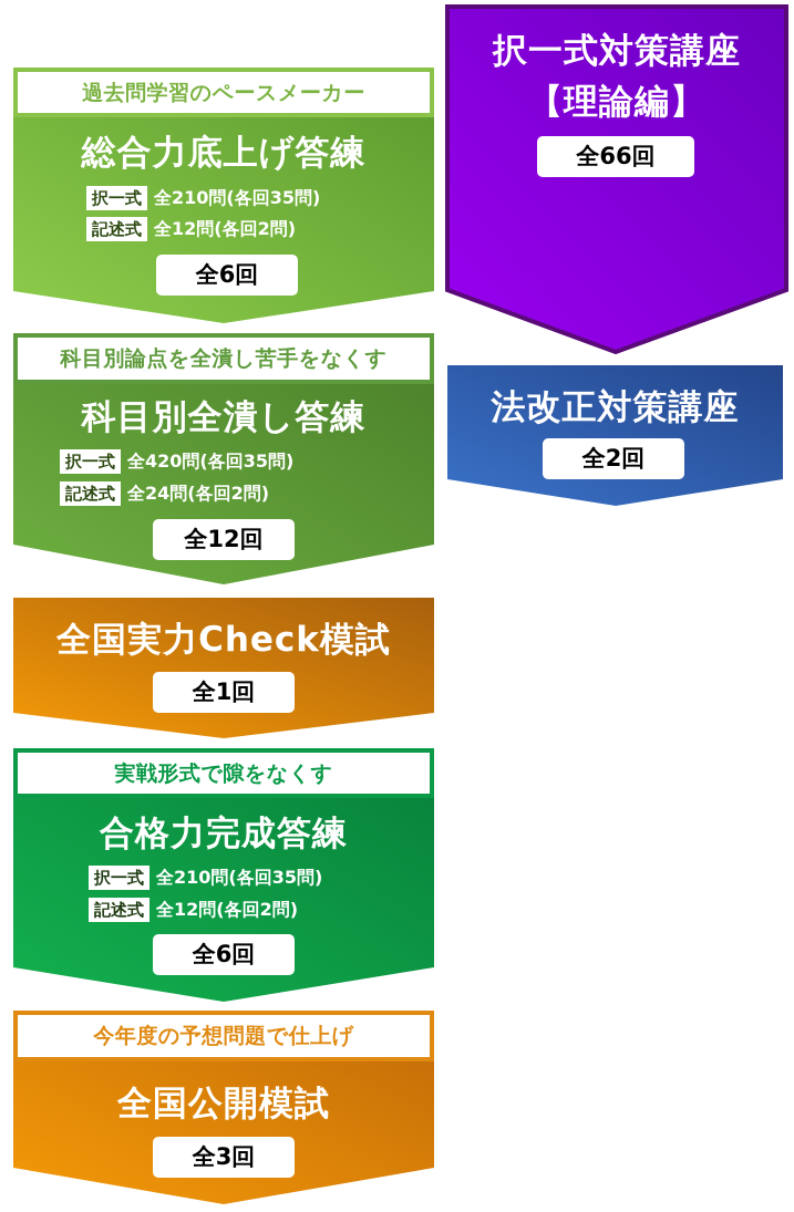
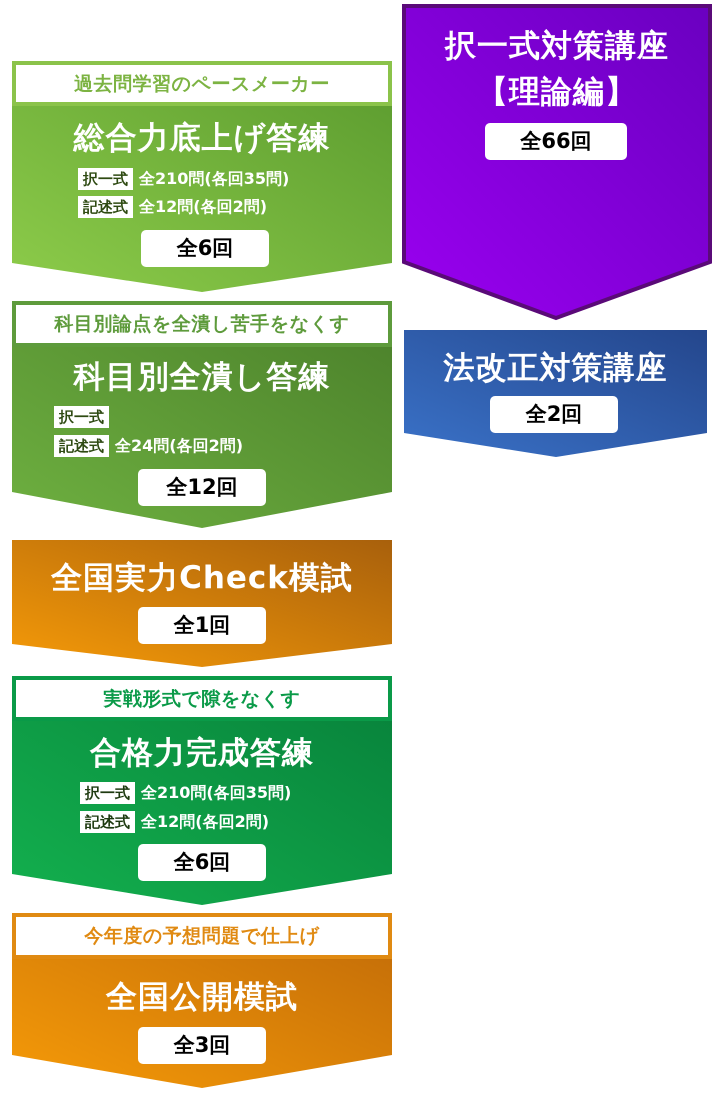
  過去問学習のペースメーカー
  総合力底上げ答練
  択一式
  全210問(各回35問)
  記述式
  全12問(各回2問)
  全6回
  科目別論点を全潰し苦手をなくす
  科目別全潰し答練
  択一式
- 全420問(各回35問)
  記述式
  全24問(各回2問)
  全12回
  全国実力Check模試
  全1回
  実戦形式で隙をなくす
  合格力完成答練
  択一式
  全210問(各回35問)
  記述式
  全12問(各回2問)
  全6回
  今年度の予想問題で仕上げ
  全国公開模試
  全3回
  択一式対策講座
  【理論編】
  全66回
  法改正対策講座
  全2回
